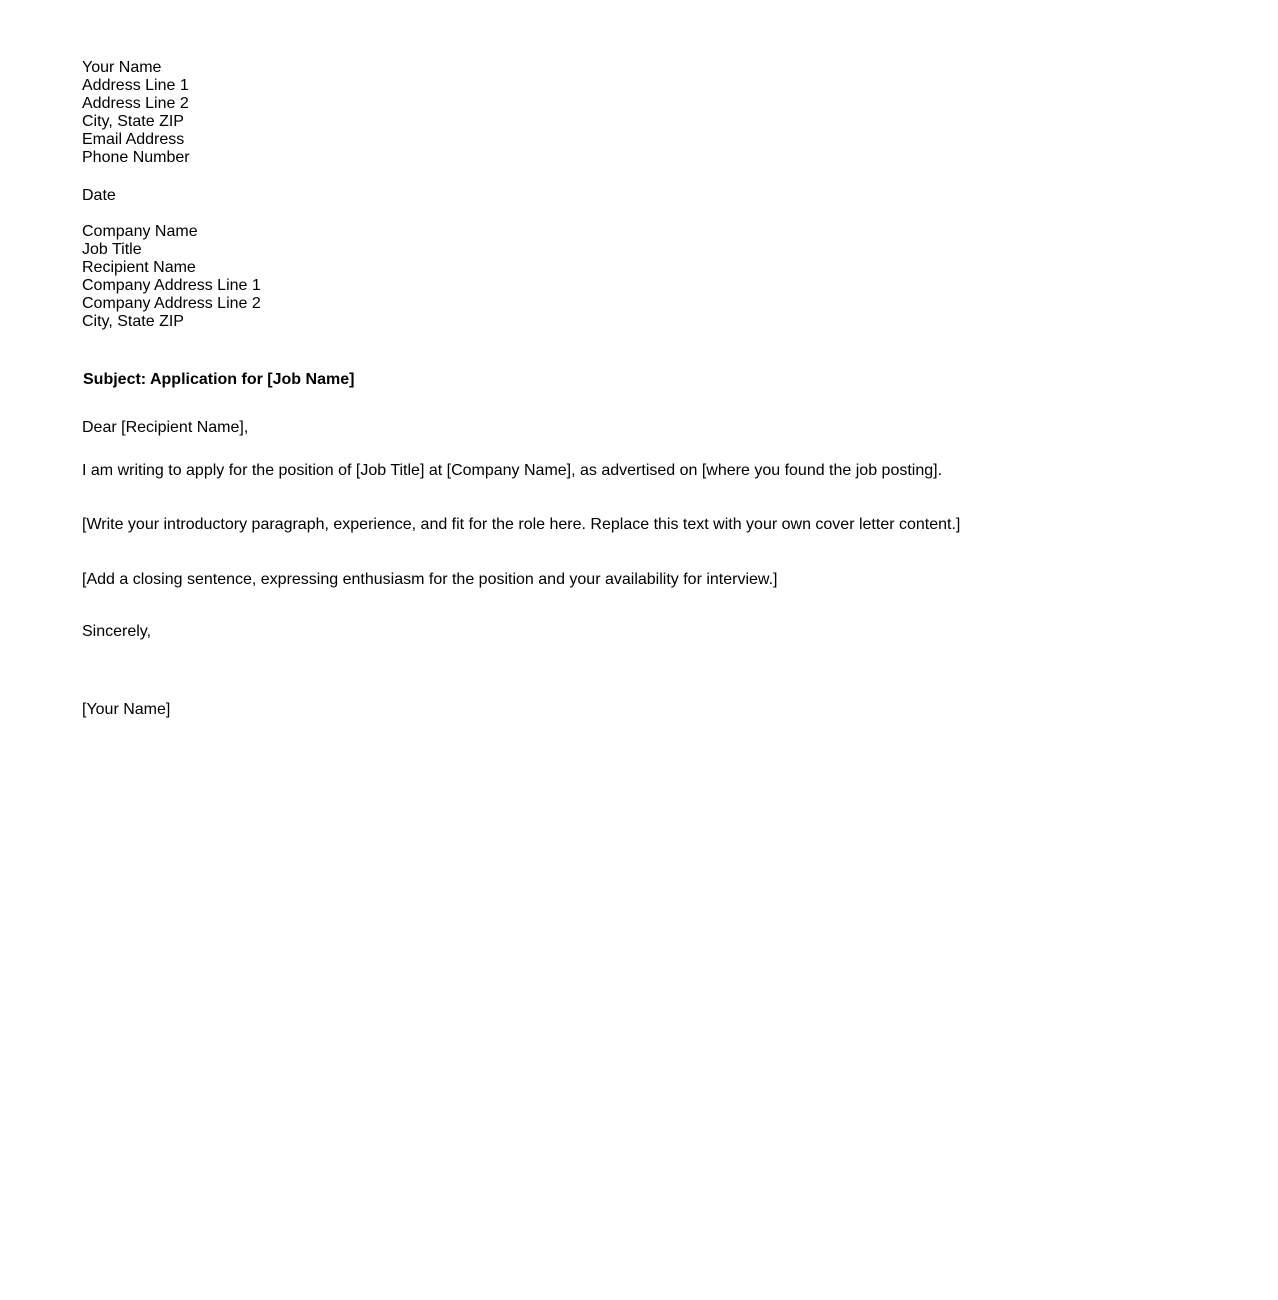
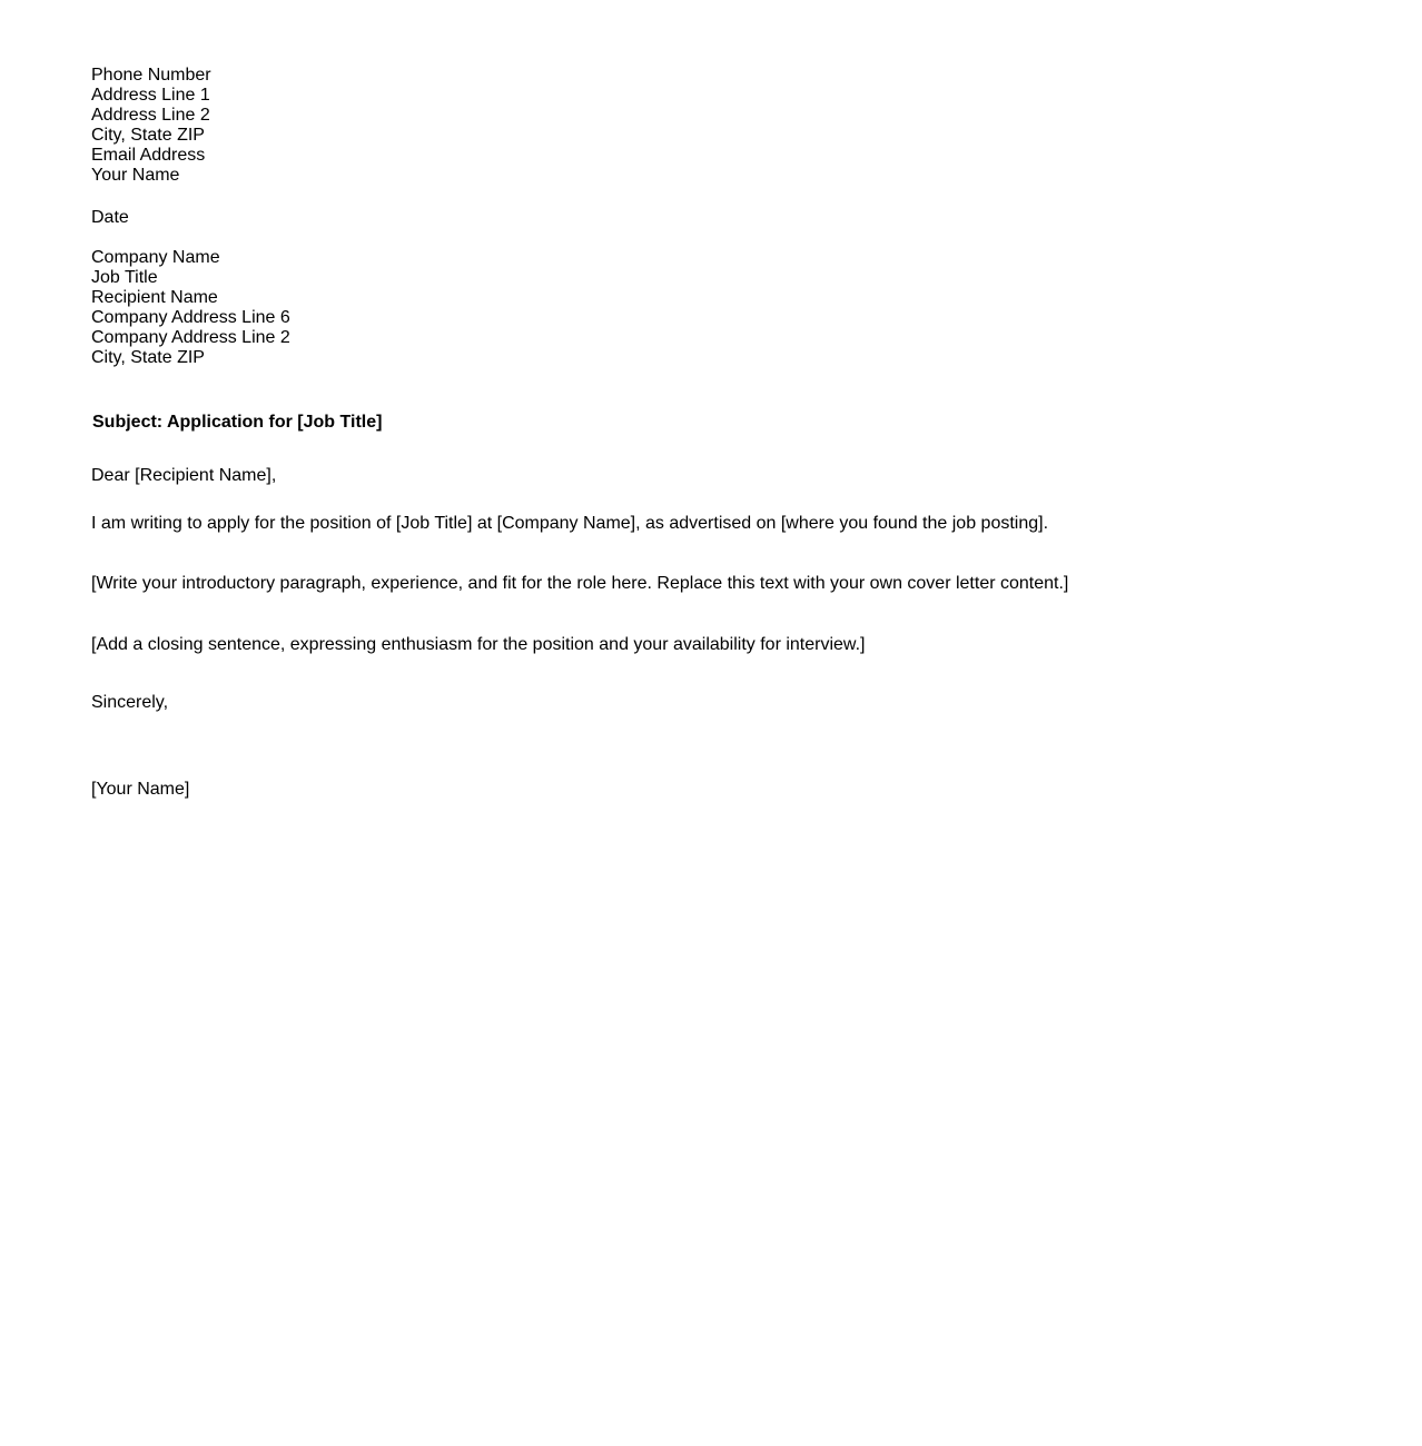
- Your Name
+ Phone Number
  Address Line 1
  Address Line 2
  City, State ZIP
  Email Address
- Phone Number
+ Your Name
  Date
  Company Name
  Job Title
  Recipient Name
- Company Address Line 1
+ Company Address Line 6
  Company Address Line 2
  City, State ZIP
- Subject: Application for [Job Name]
+ Subject: Application for [Job Title]
  Dear [Recipient Name],
  I am writing to apply for the position of [Job Title] at [Company Name], as advertised on [where you found the job posting].
  [Write your introductory paragraph, experience, and fit for the role here. Replace this text with your own cover letter content.]
  [Add a closing sentence, expressing enthusiasm for the position and your availability for interview.]
  Sincerely,
  [Your Name]
